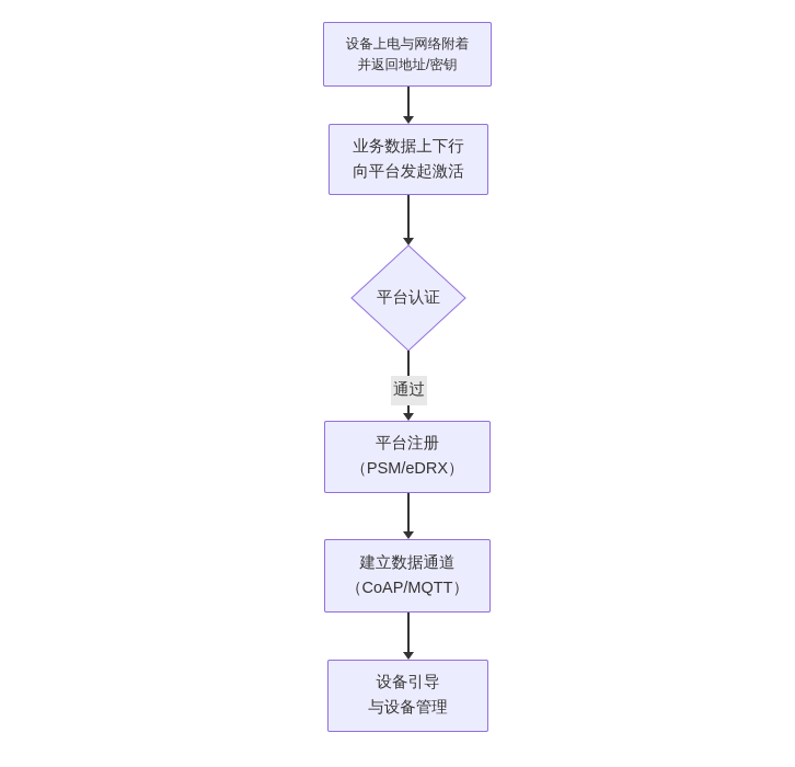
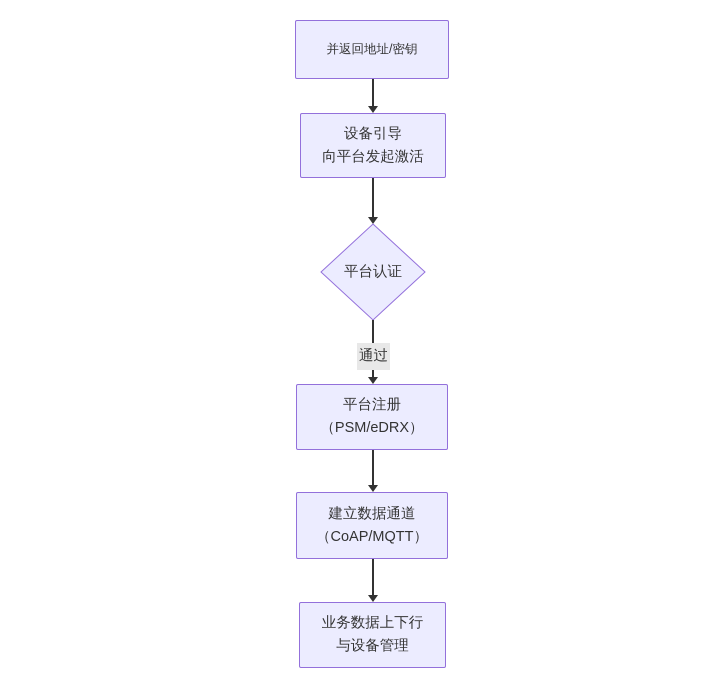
- 设备上电与网络附着
  并返回地址/密钥
- 业务数据上下行
+ 设备引导
  向平台发起激活
  平台认证
  通过
  平台注册
  （PSM/eDRX）
  建立数据通道
  （CoAP/MQTT）
- 设备引导
+ 业务数据上下行
  与设备管理
